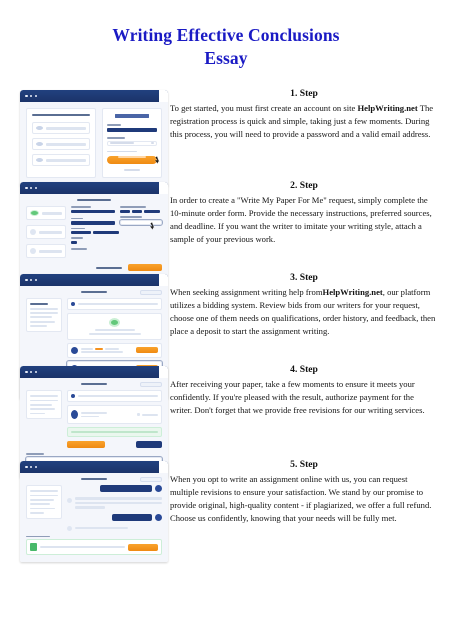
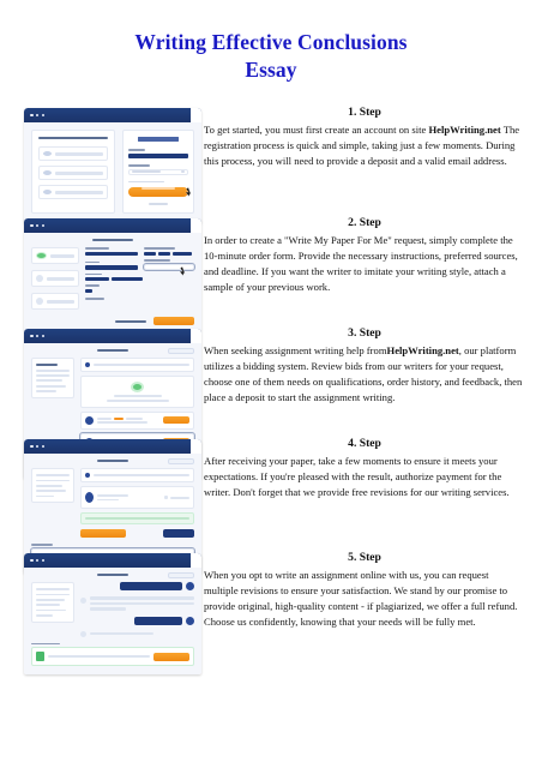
  Writing Effective Conclusions
  Essay
  1. Step
- To get started, you must first create an account on site HelpWriting.net The registration process is quick and simple, taking just a few moments. During this process, you will need to provide a password and a valid email address.
+ To get started, you must first create an account on site HelpWriting.net The registration process is quick and simple, taking just a few moments. During this process, you will need to provide a deposit and a valid email address.
  2. Step
  In order to create a "Write My Paper For Me" request, simply complete the 10-minute order form. Provide the necessary instructions, preferred sources, and deadline. If you want the writer to imitate your writing style, attach a sample of your previous work.
  3. Step
  When seeking assignment writing help fromHelpWriting.net, our platform utilizes a bidding system. Review bids from our writers for your request, choose one of them needs on qualifications, order history, and feedback, then place a deposit to start the assignment writing.
  4. Step
- After receiving your paper, take a few moments to ensure it meets your confidently. If you're pleased with the result, authorize payment for the writer. Don't forget that we provide free revisions for our writing services.
+ After receiving your paper, take a few moments to ensure it meets your expectations. If you're pleased with the result, authorize payment for the writer. Don't forget that we provide free revisions for our writing services.
  5. Step
  When you opt to write an assignment online with us, you can request multiple revisions to ensure your satisfaction. We stand by our promise to provide original, high-quality content - if plagiarized, we offer a full refund. Choose us confidently, knowing that your needs will be fully met.
